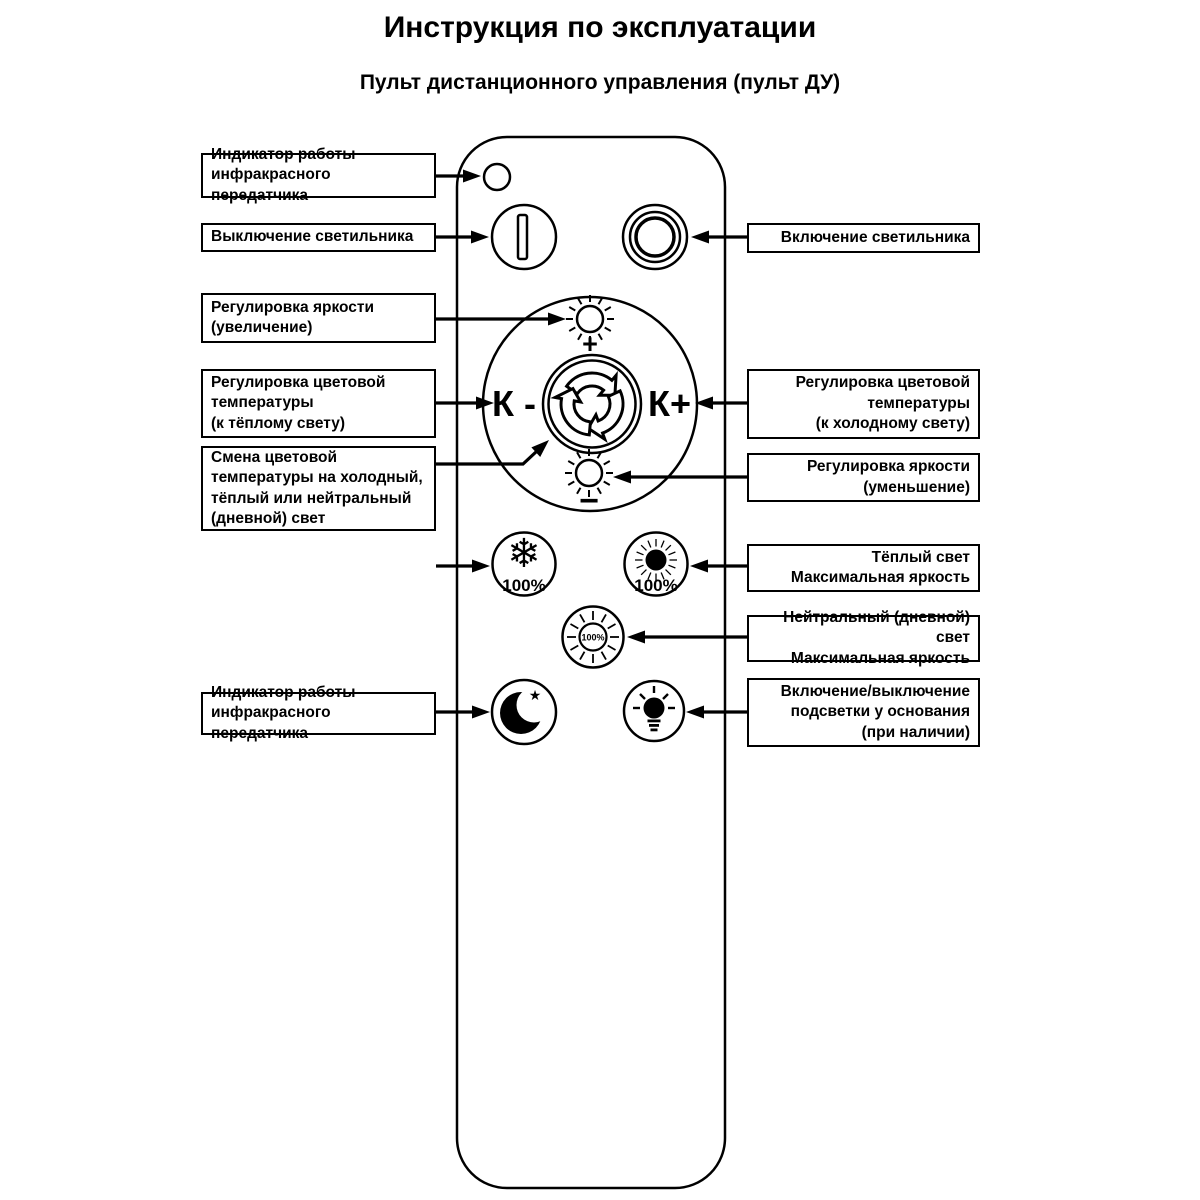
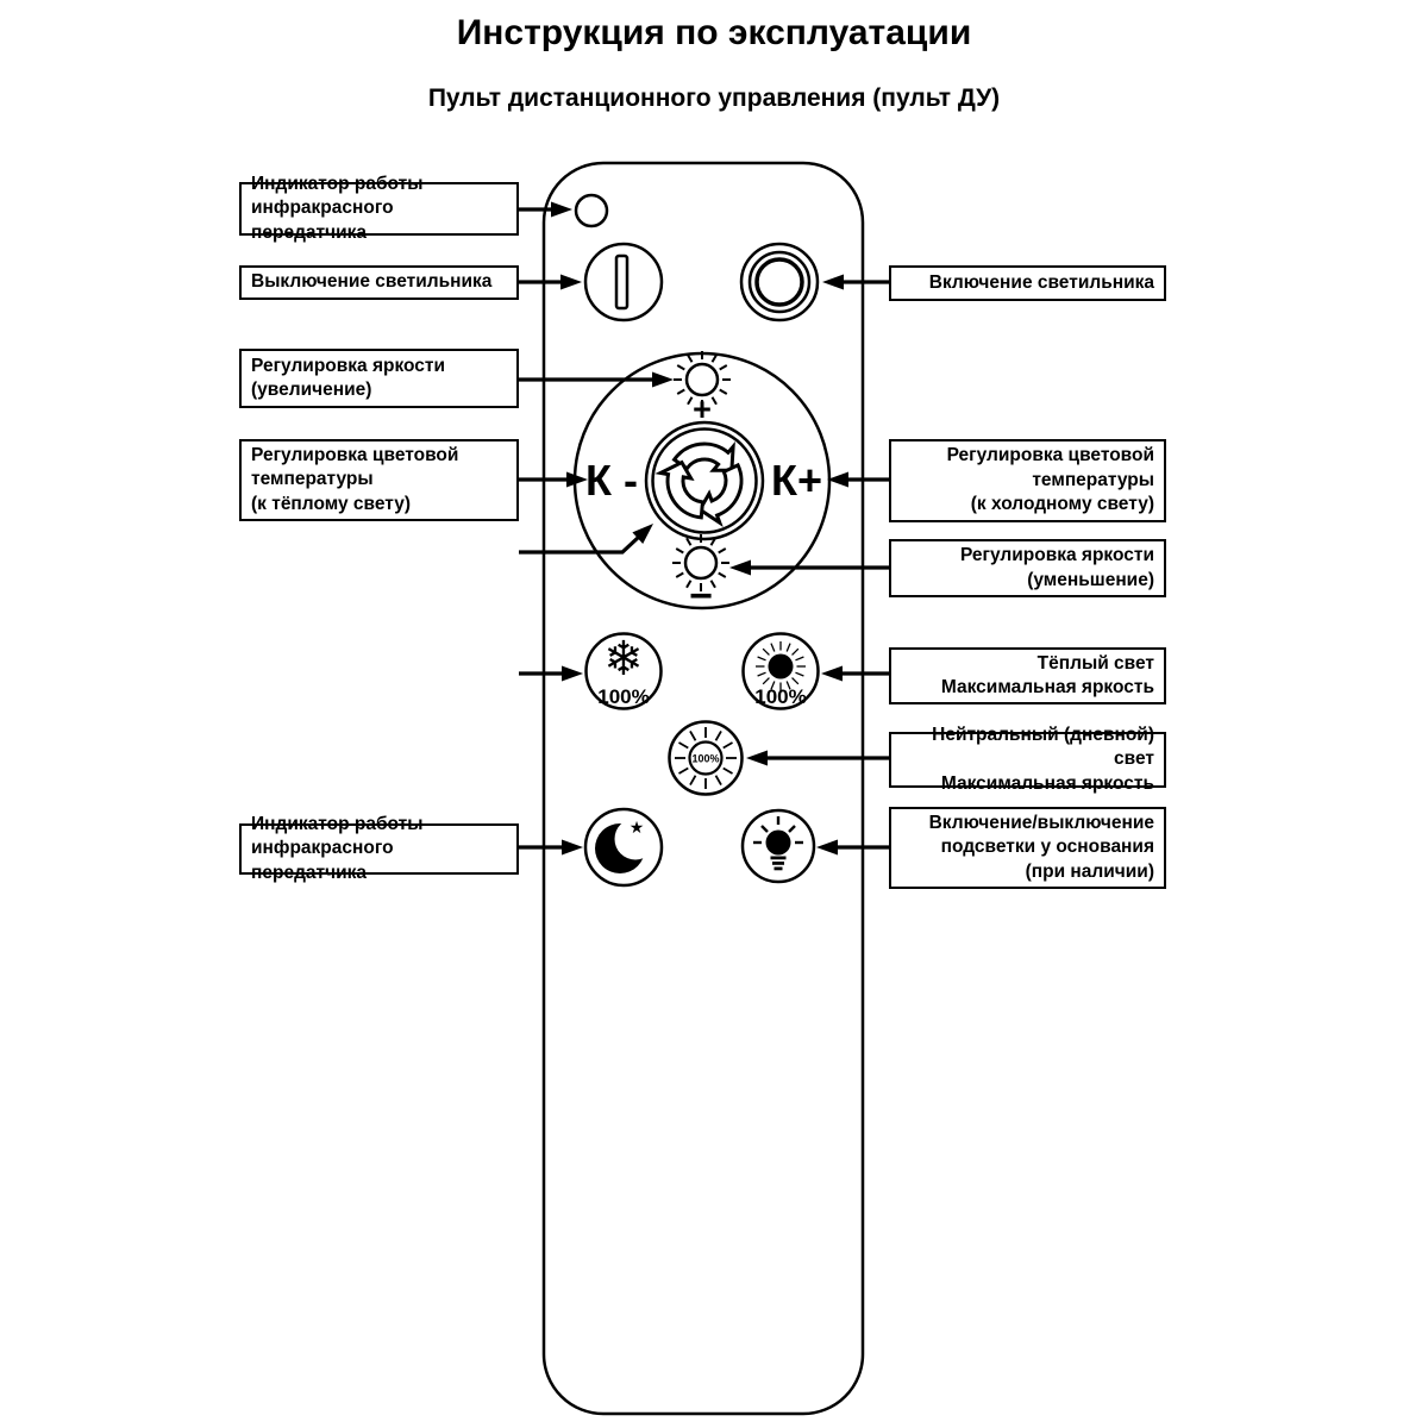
  Инструкция по эксплуатации
  Пульт дистанционного управления (пульт ДУ)
  +
  К -
  К+
  −
  ❄
  100%
  100%
  100%
  ★
  Индикатор работы
  инфракрасного передатчика
  Выключение светильника
  Регулировка яркости
  (увеличение)
  Регулировка цветовой
  температуры
  (к тёплому свету)
- Смена цветовой
- температуры на холодный,
- тёплый или нейтральный
- (дневной) свет
  Индикатор работы
  инфракрасного передатчика
  Включение светильника
  Регулировка цветовой
  температуры
  (к холодному свету)
  Регулировка яркости
  (уменьшение)
  Тёплый свет
  Максимальная яркость
  Нейтральный (дневной) свет
  Максимальная яркость
  Включение/выключение
  подсветки у основания
  (при наличии)
